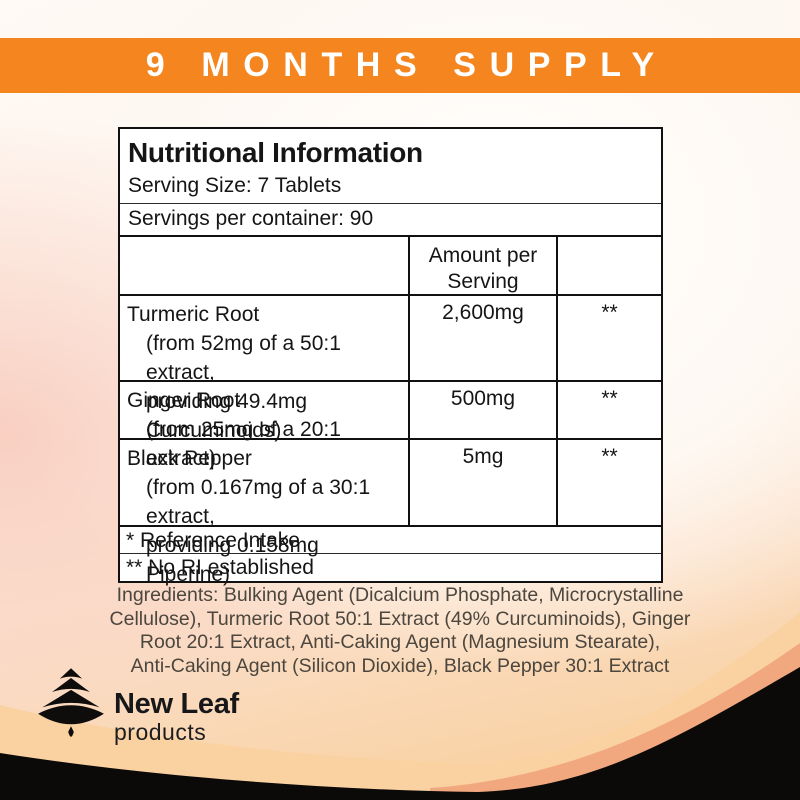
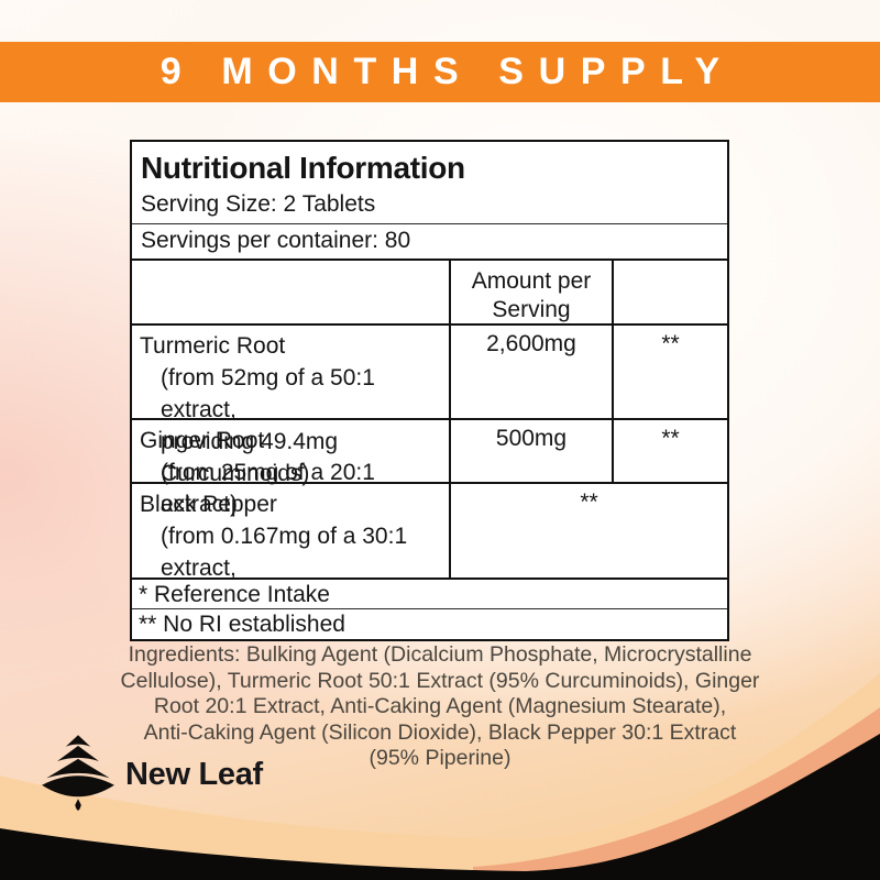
  9 MONTHS SUPPLY
  Nutritional Information
- Serving Size: 7 Tablets
+ Serving Size: 2 Tablets
- Servings per container: 90
+ Servings per container: 80
  Amount per
  Serving
  Turmeric Root
  (from 52mg of a 50:1 extract,
  providing 49.4mg Curcuminoids)
  2,600mg
  **
  Ginger Root
  (from 25mg of a 20:1 extract)
  500mg
  **
  Black Pepper
  (from 0.167mg of a 30:1 extract,
- providing 0.158mg Piperine)
- 5mg
  **
  * Reference Intake
  ** No RI established
  Ingredients: Bulking Agent (Dicalcium Phosphate, Microcrystalline
- Cellulose), Turmeric Root 50:1 Extract (49% Curcuminoids), Ginger
+ Cellulose), Turmeric Root 50:1 Extract (95% Curcuminoids), Ginger
  Root 20:1 Extract, Anti-Caking Agent (Magnesium Stearate),
  Anti-Caking Agent (Silicon Dioxide), Black Pepper 30:1 Extract
+ (95% Piperine)
  New Leaf
- products
